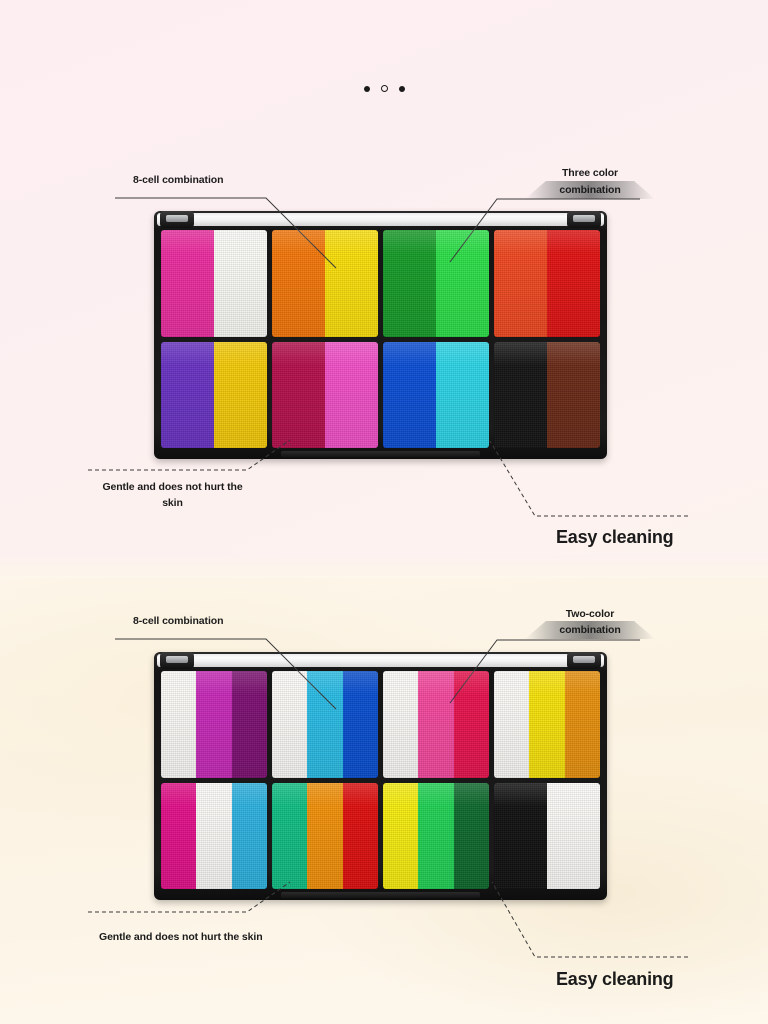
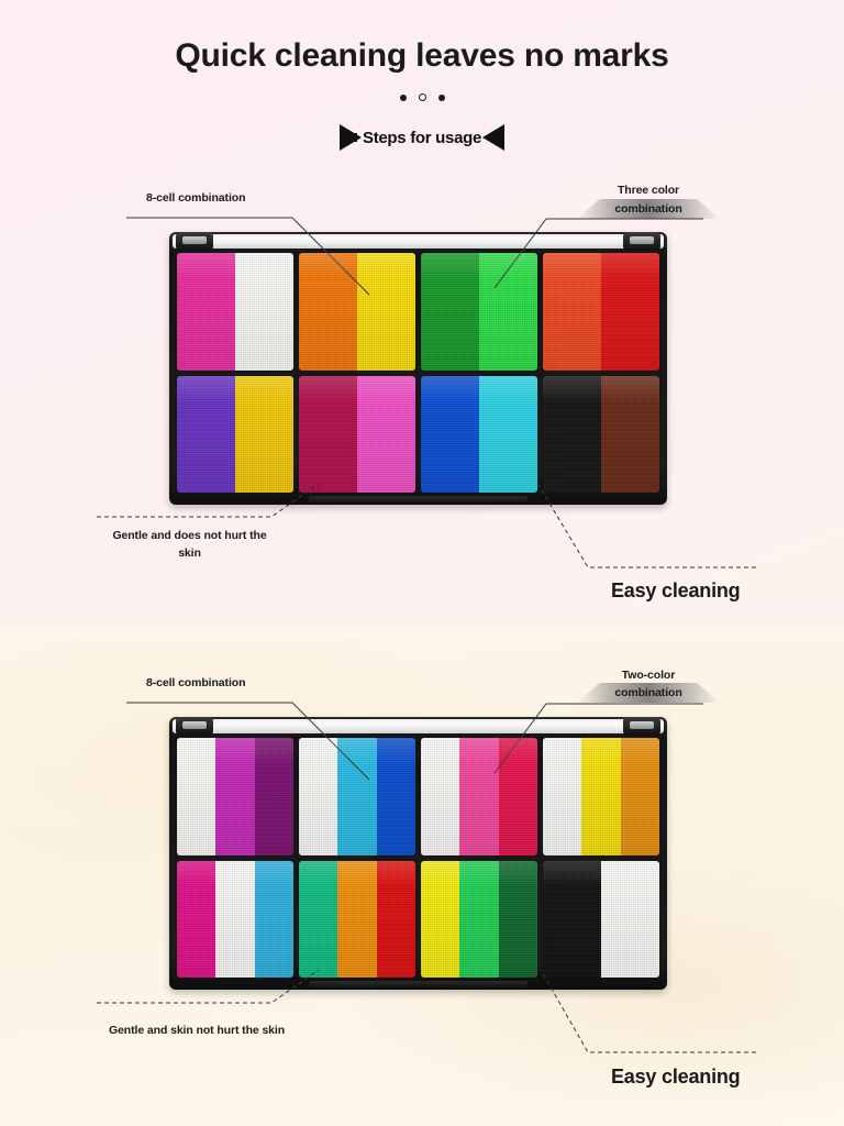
+ Quick cleaning leaves no marks
+ Steps for usage
  8-cell combination
  Three color
  combination
  Gentle and does not hurt the
  skin
  Easy cleaning
  8-cell combination
  Two-color
  combination
- Gentle and does not hurt the skin
+ Gentle and skin not hurt the skin
  Easy cleaning
